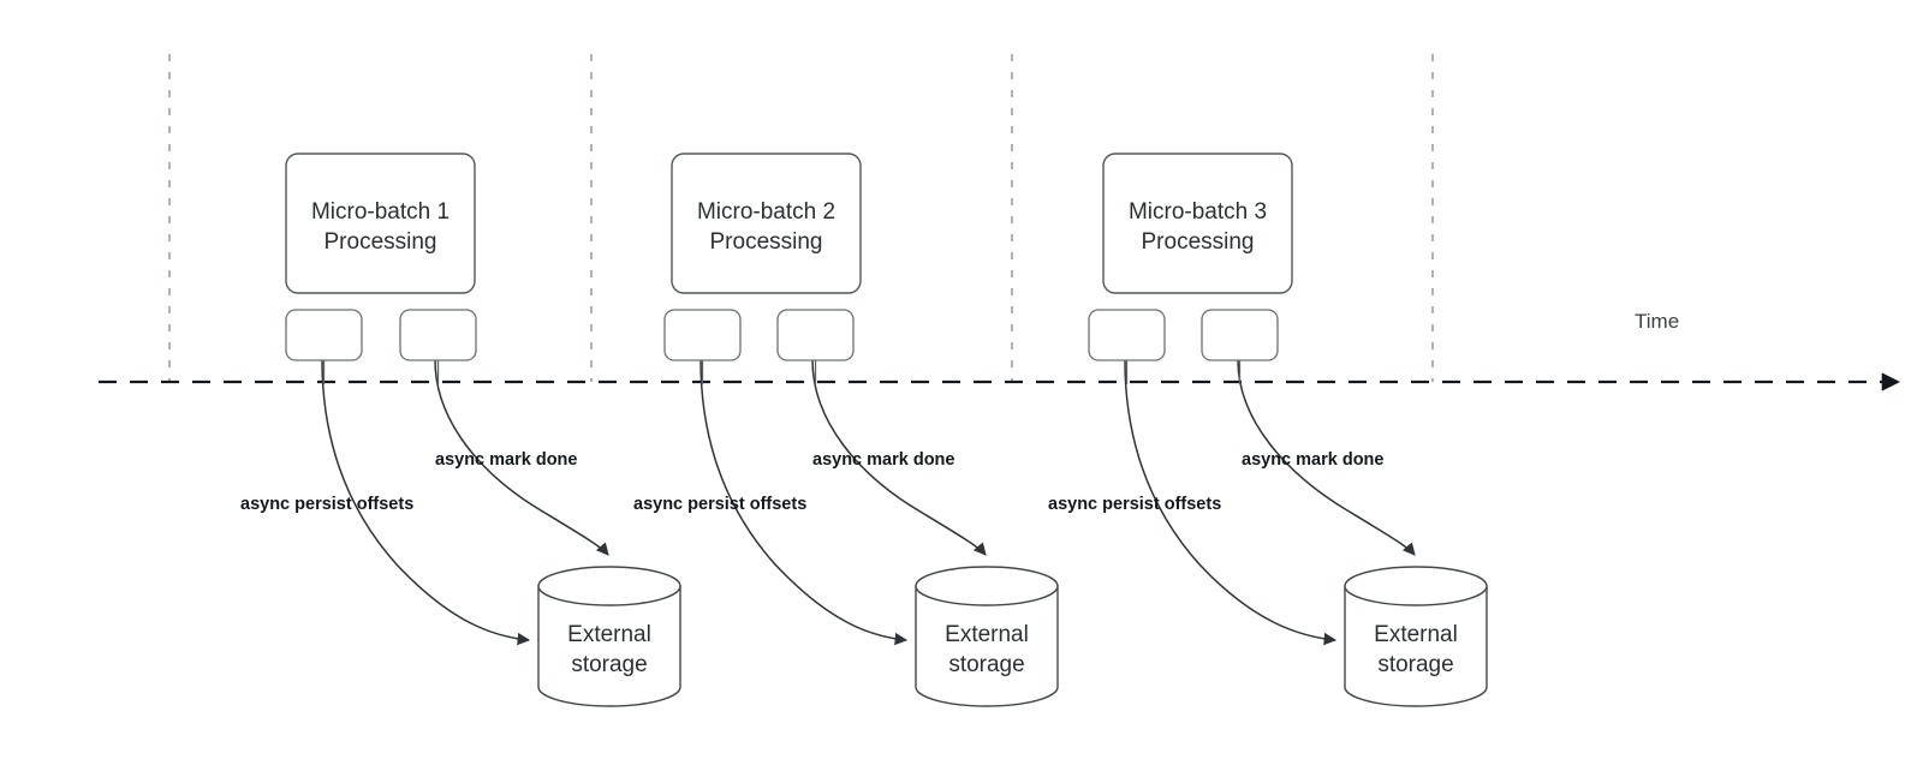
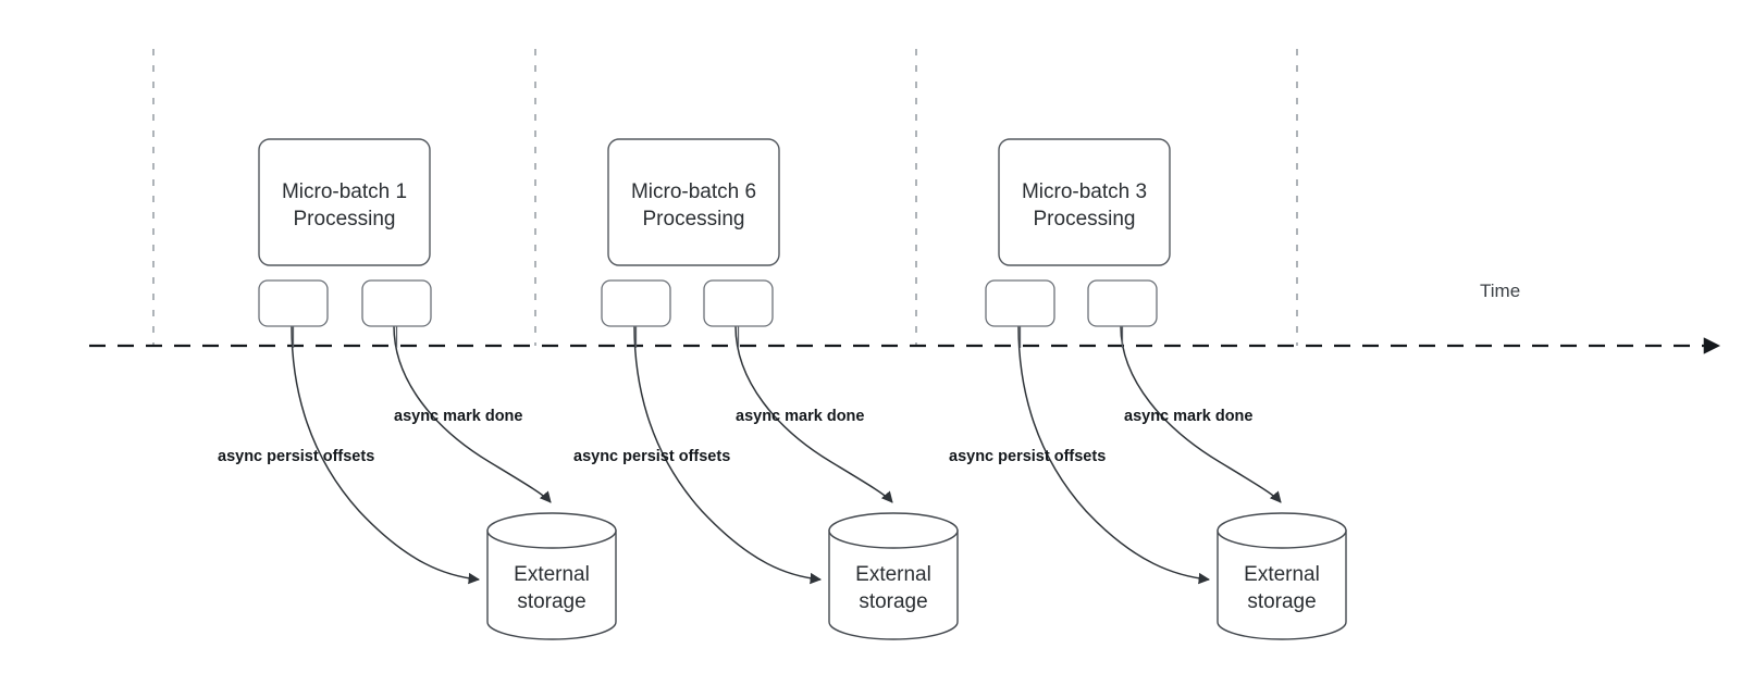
  Micro-batch 1
  Processing
  External
  storage
- Micro-batch 2
+ Micro-batch 6
  Processing
  External
  storage
  Micro-batch 3
  Processing
  External
  storage
  Time
  async persist offsets
  async mark done
  async persist offsets
  async mark done
  async persist offsets
  async mark done
